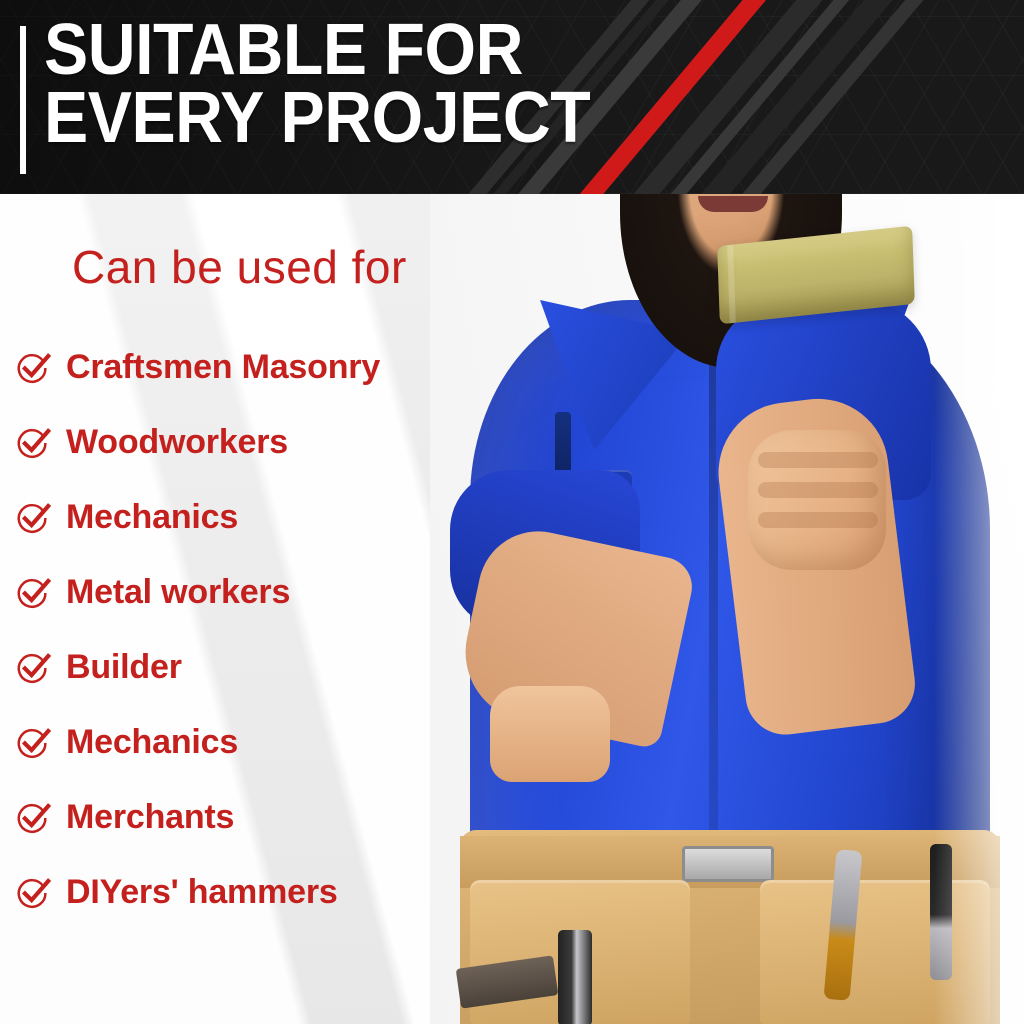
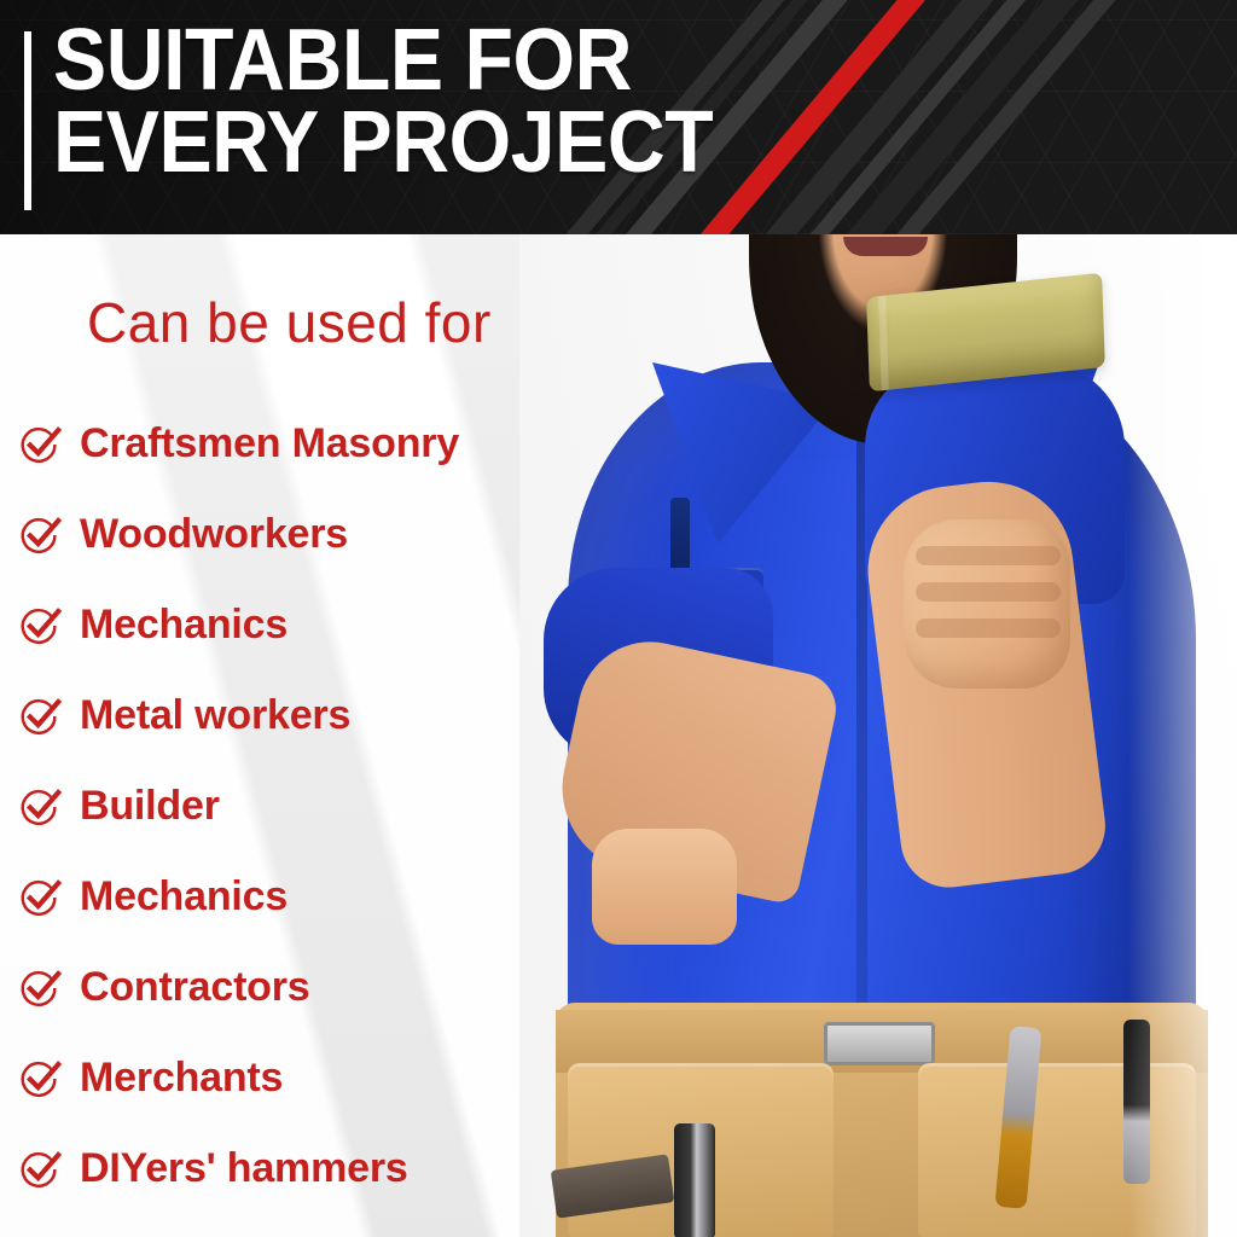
  SUITABLE FOR
  EVERY PROJECT
  Can be used for
  Craftsmen Masonry
  Woodworkers
  Mechanics
  Metal workers
  Builder
  Mechanics
+ Contractors
  Merchants
  DIYers' hammers
